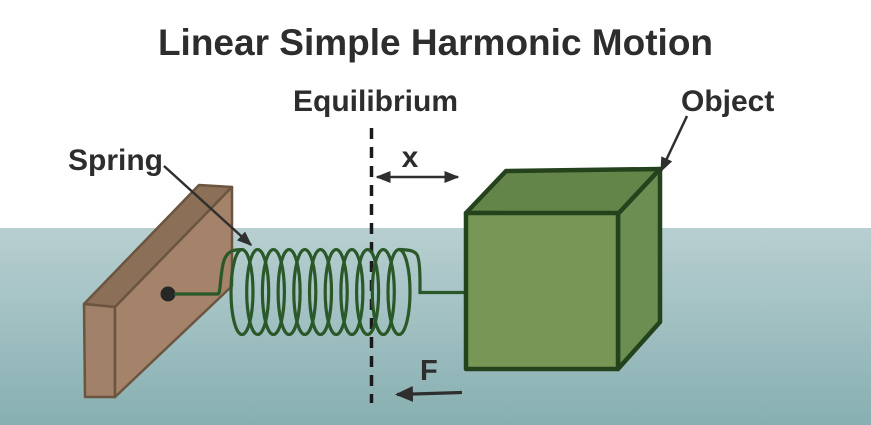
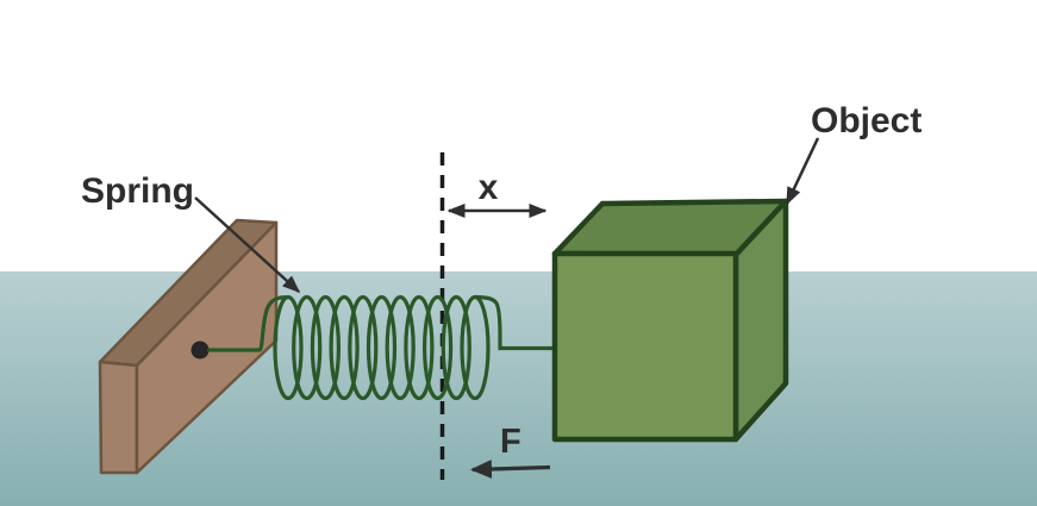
- Linear Simple Harmonic Motion
- Equilibrium
  Object
  Spring
  x
  F
